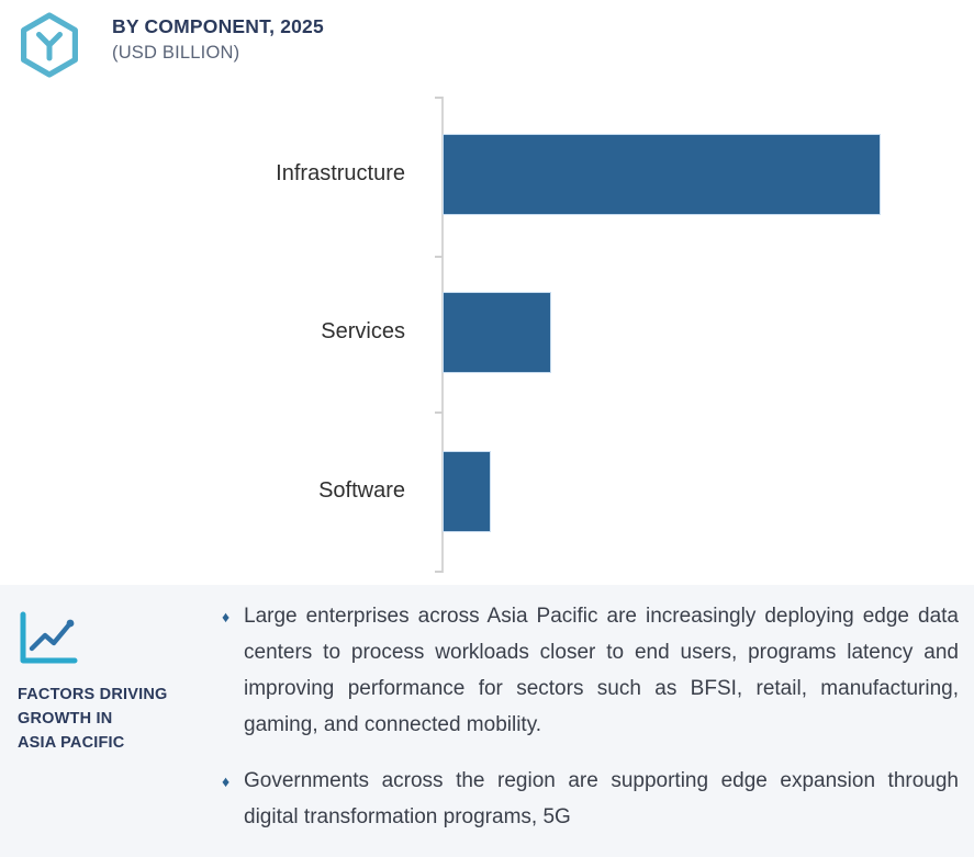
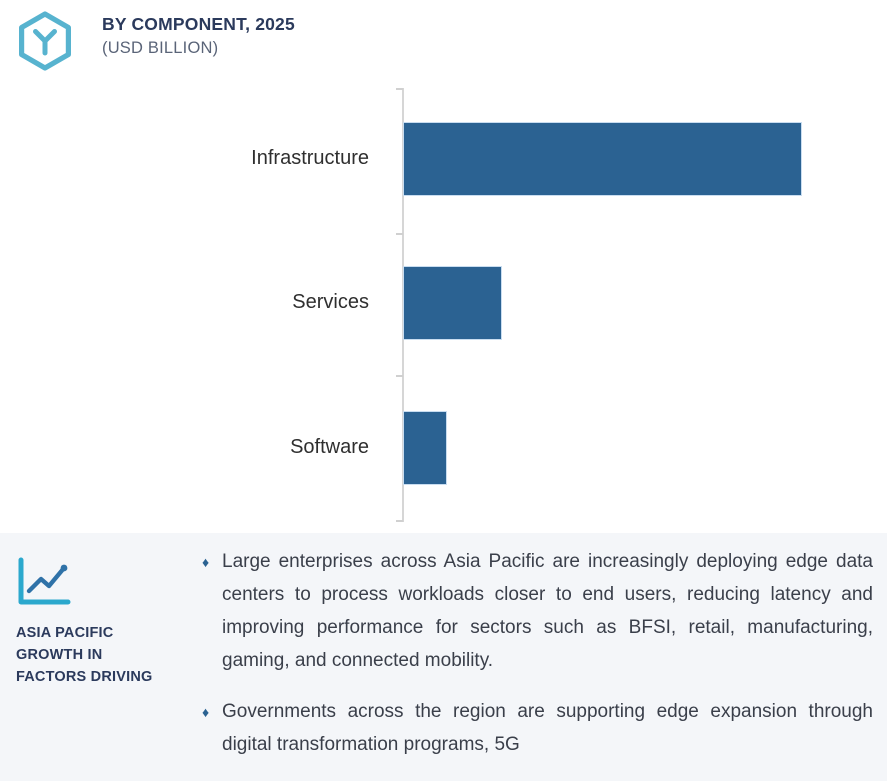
  BY COMPONENT, 2025
  (USD BILLION)
  Infrastructure
  Services
  Software
- FACTORS DRIVING
+ ASIA PACIFIC
  GROWTH IN
- ASIA PACIFIC
+ FACTORS DRIVING
  ♦
- Large enterprises across Asia Pacific are increasingly deploying edge data centers to process workloads closer to end users, programs latency and improving performance for sectors such as BFSI, retail, manufacturing, gaming, and connected mobility.
+ Large enterprises across Asia Pacific are increasingly deploying edge data centers to process workloads closer to end users, reducing latency and improving performance for sectors such as BFSI, retail, manufacturing, gaming, and connected mobility.
  ♦
  Governments across the region are supporting edge expansion through digital transformation programs, 5G
